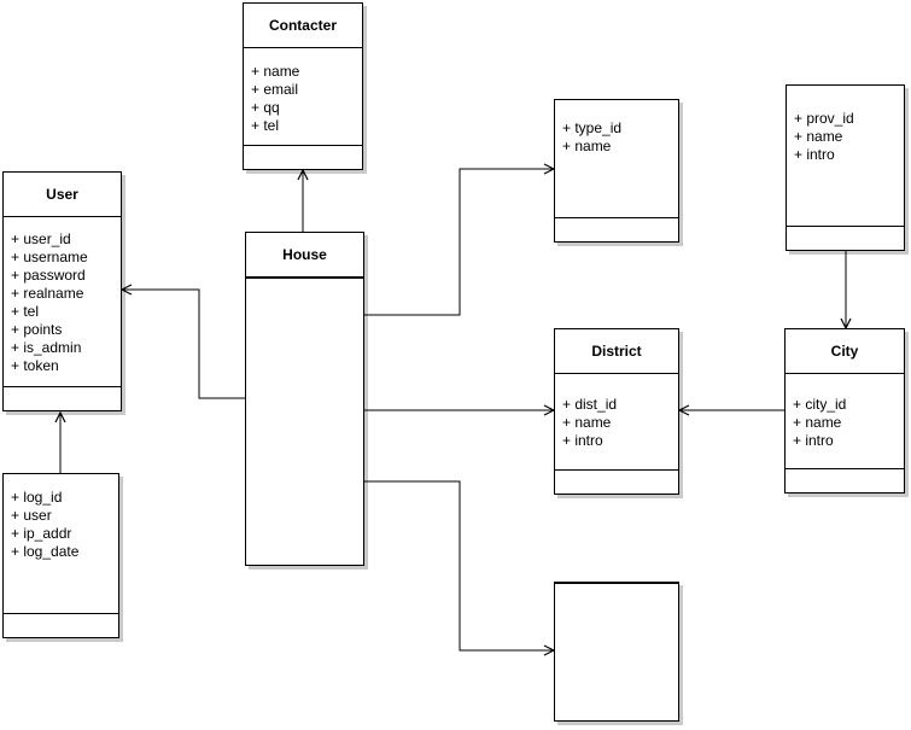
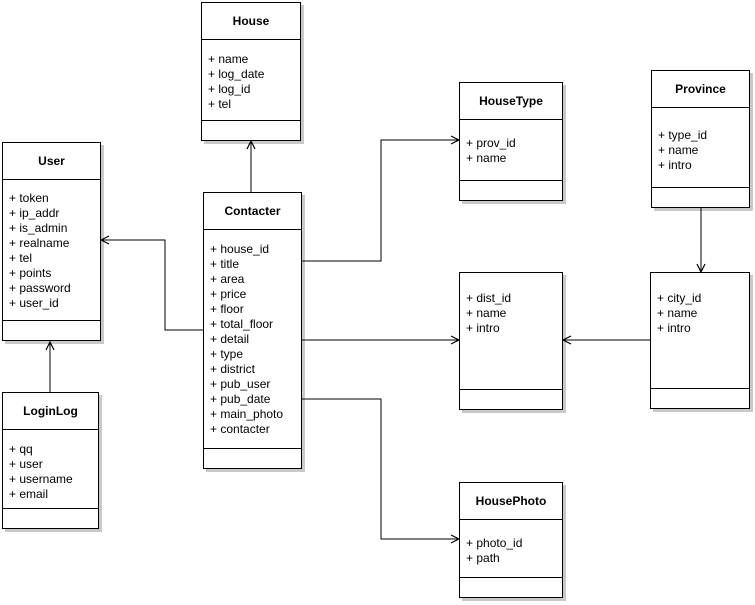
- Contacter
+ House
  + name
- + email
+ + log_date
- + qq
+ + log_id
  + tel
  User
- + user_id
+ + token
- + username
+ + ip_addr
- + password
+ + is_admin
  + realname
  + tel
  + points
- + is_admin
+ + password
- + token
+ + user_id
- House
+ Contacter
+ + house_id
+ + title
+ + area
+ + price
+ + floor
+ + total_floor
+ + detail
+ + type
+ + district
+ + pub_user
+ + pub_date
+ + main_photo
+ + contacter
+ HouseType
- + type_id
+ + prov_id
  + name
+ Province
- + prov_id
+ + type_id
  + name
  + intro
- District
  + dist_id
  + name
  + intro
- City
  + city_id
  + name
  + intro
+ LoginLog
- + log_id
+ + qq
  + user
- + ip_addr
+ + username
- + log_date
+ + email
+ HousePhoto
+ + photo_id
+ + path
